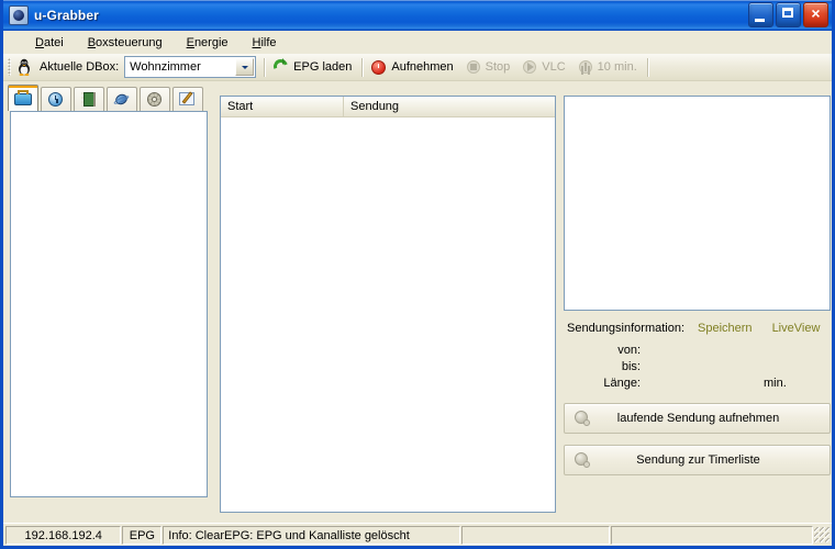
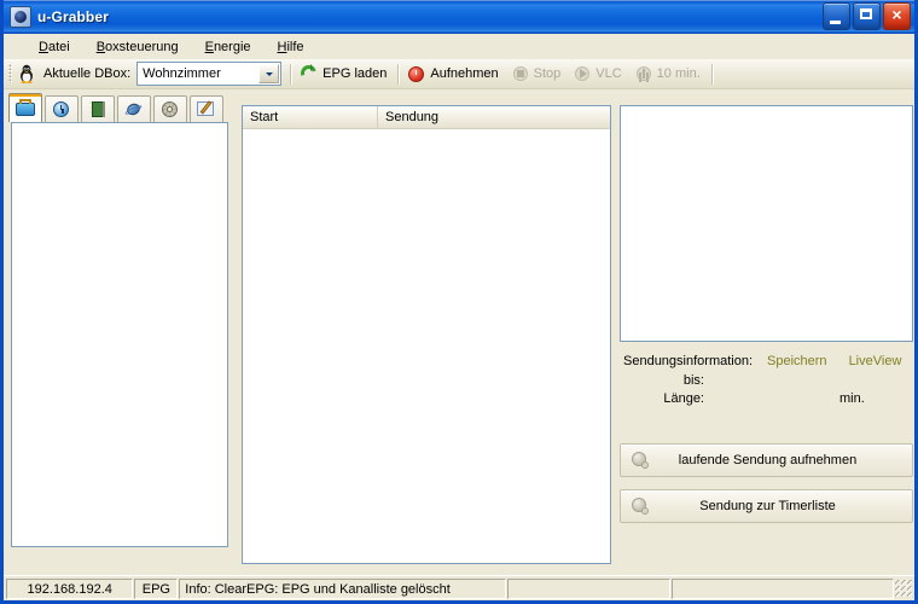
  u-Grabber
  ×
  Datei
  Boxsteuerung
  Energie
  Hilfe
  Aktuelle DBox:
  Wohnzimmer
  EPG laden
  Aufnehmen
  Stop
  VLC
  10 min.
  Start
  Sendung
  Sendungsinformation:
  Speichern
  LiveView
- von:
  bis:
  Länge:
  min.
  laufende Sendung aufnehmen
  Sendung zur Timerliste
  192.168.192.4
  EPG
  Info: ClearEPG: EPG und Kanalliste gelöscht
